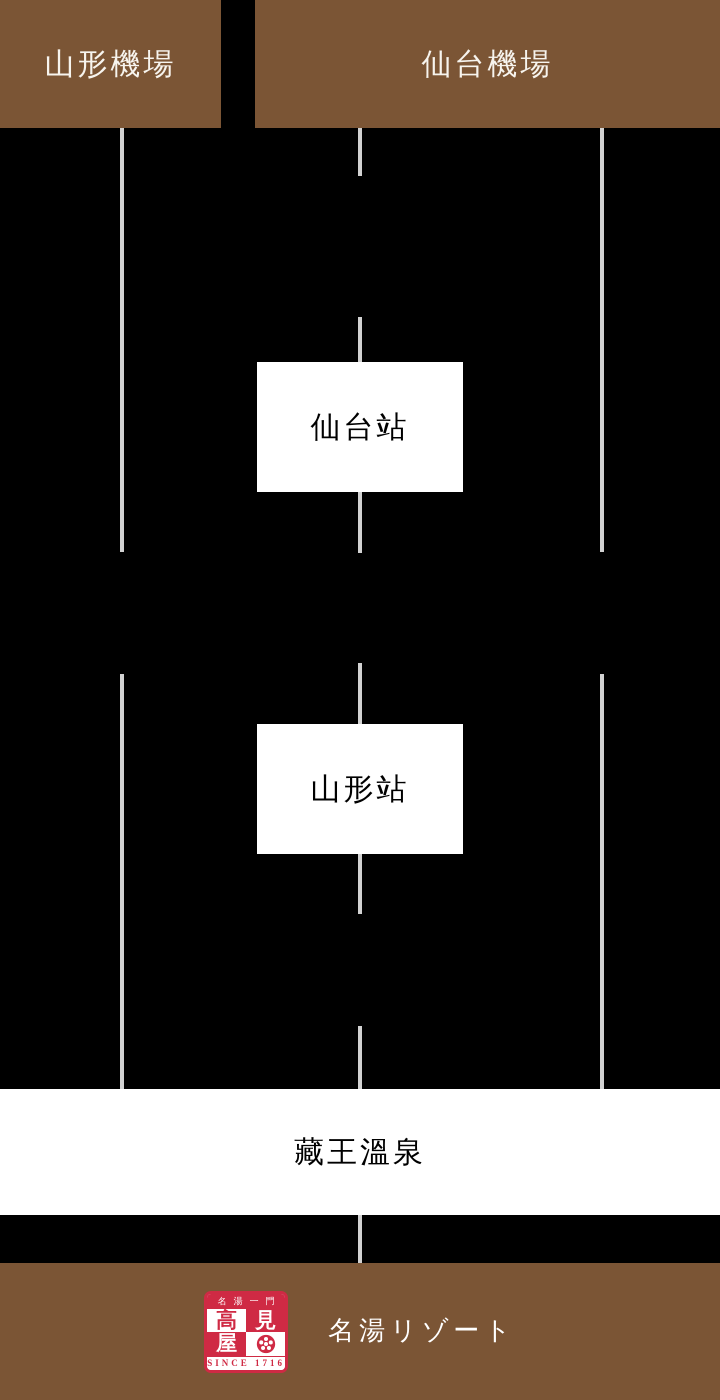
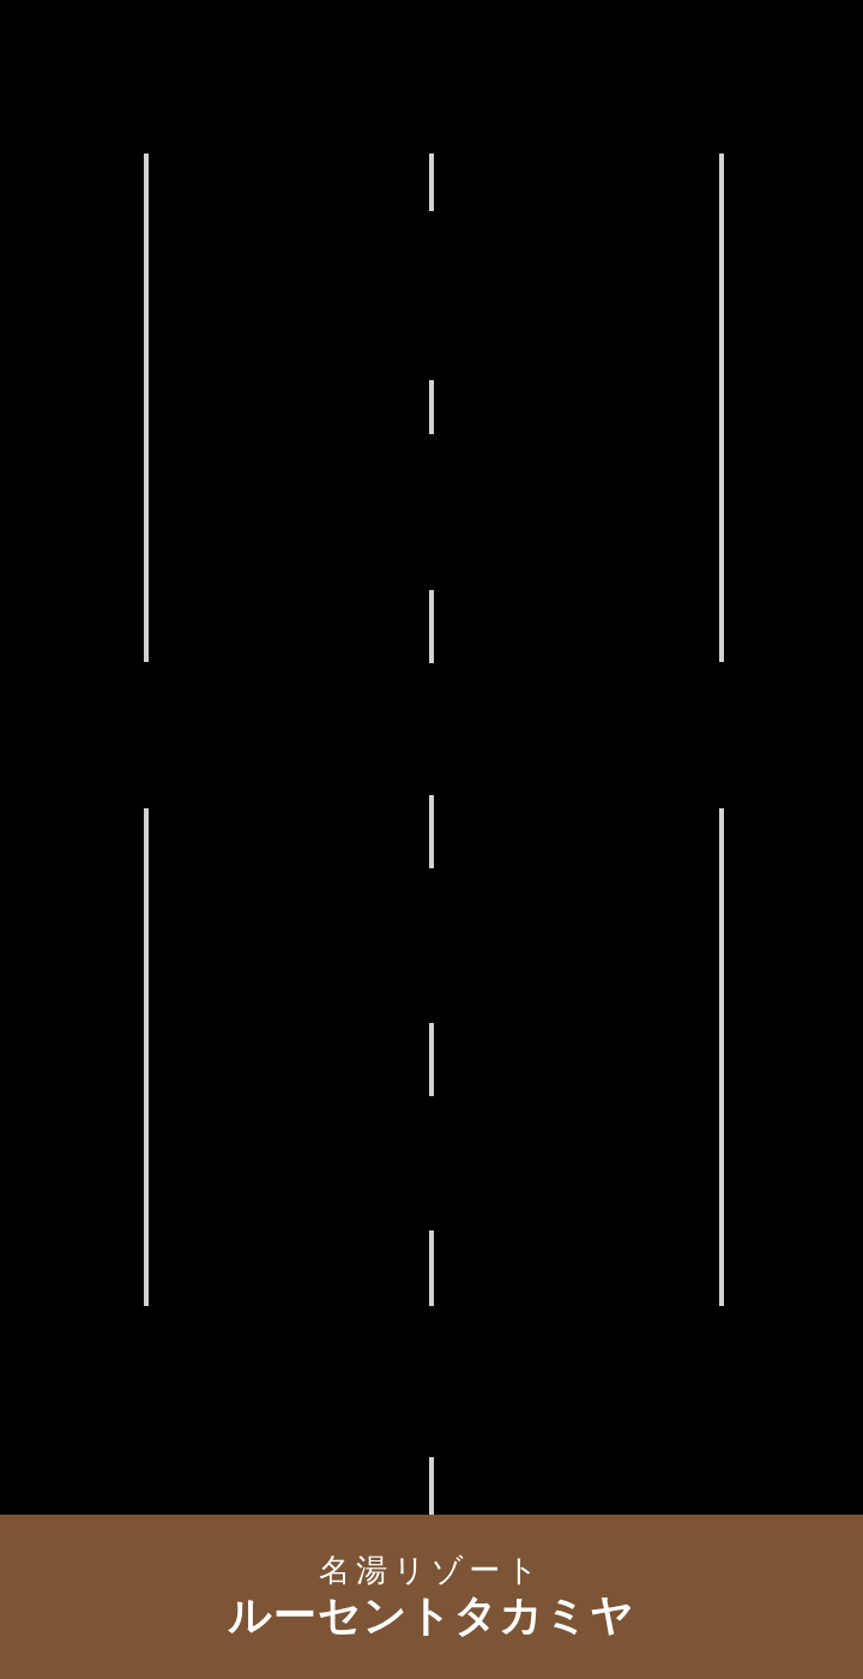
- 山形機場
- 仙台機場
- 仙台站
- 山形站
- 藏王溫泉
- 名湯一門
- 高
- 見
- 屋
- SINCE 1716
  名湯リゾート
+ ルーセントタカミヤ
